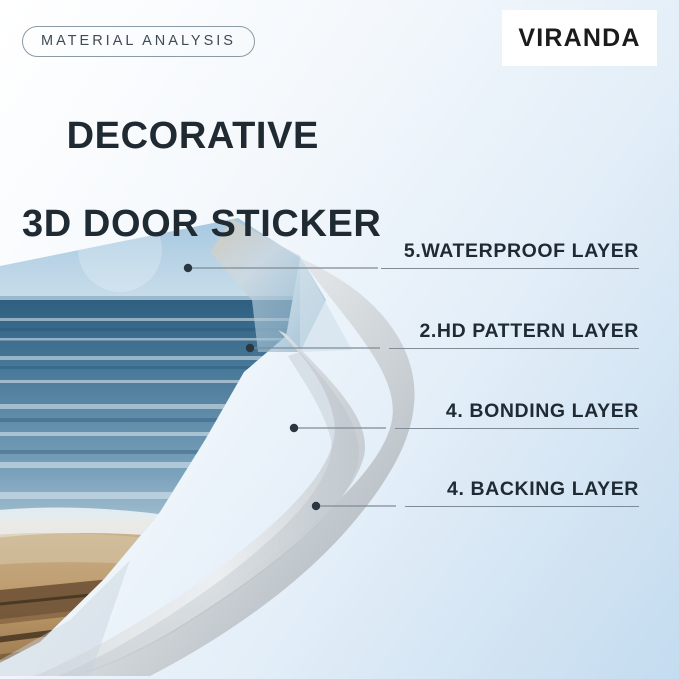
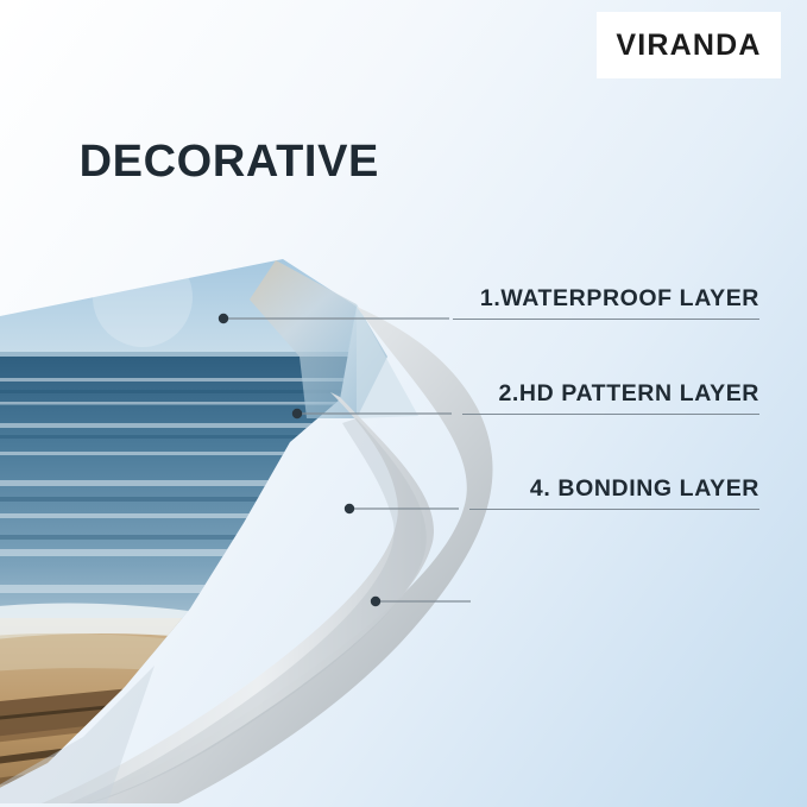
- MATERIAL ANALYSIS
  VIRANDA
  DECORATIVE
- 3D DOOR STICKER
- 5.WATERPROOF LAYER
+ 1.WATERPROOF LAYER
  2.HD PATTERN LAYER
  4. BONDING LAYER
- 4. BACKING LAYER
